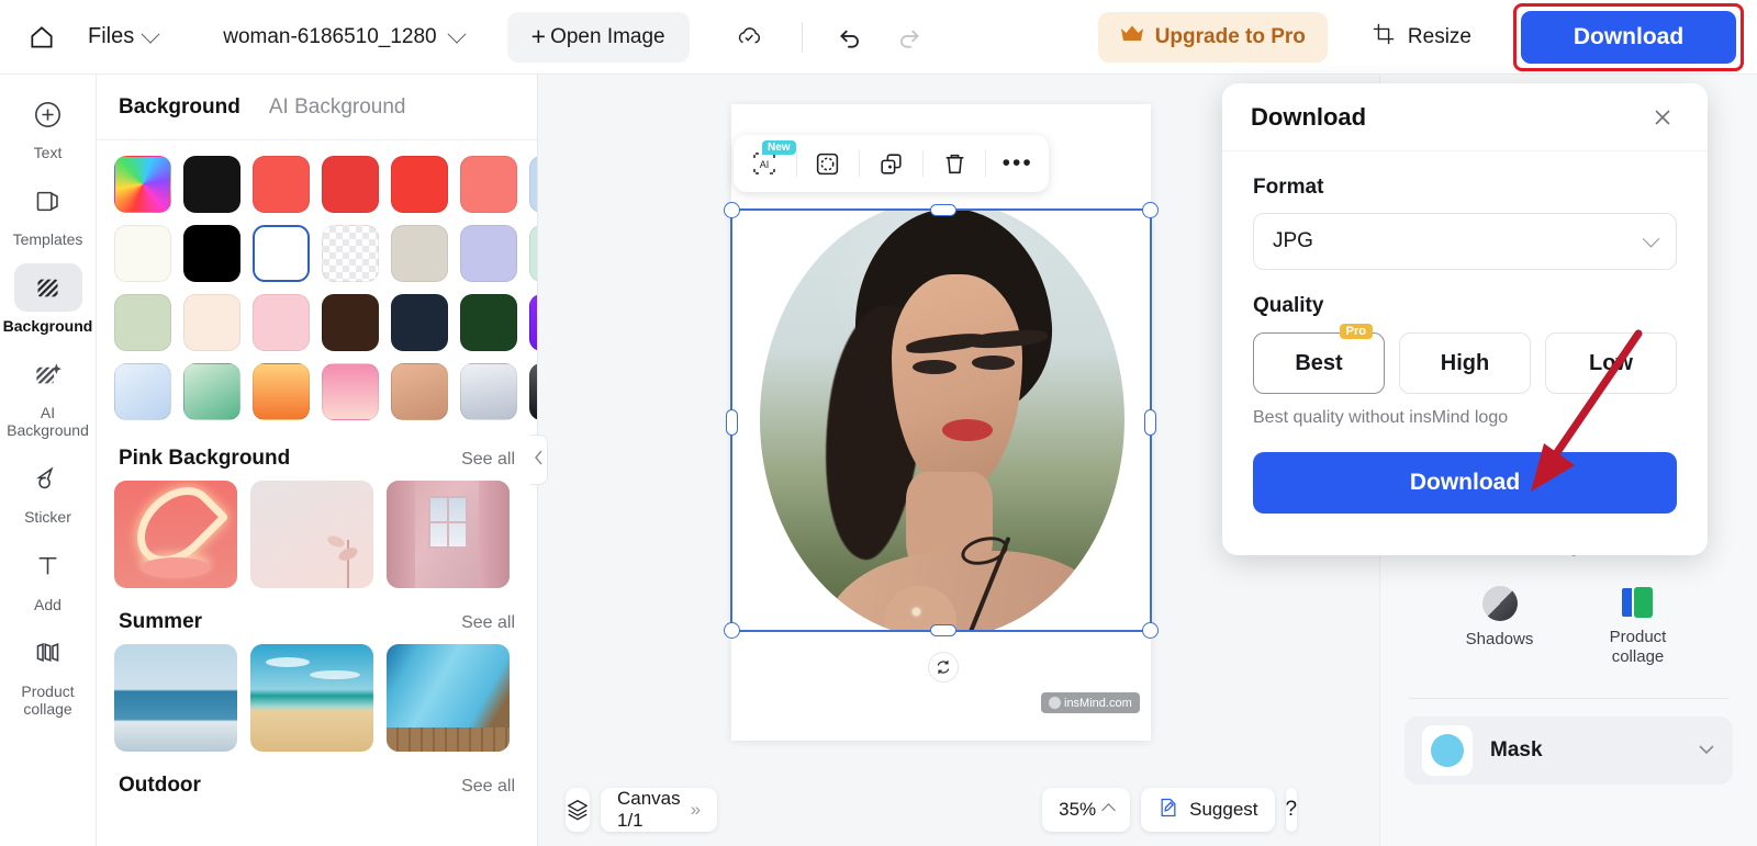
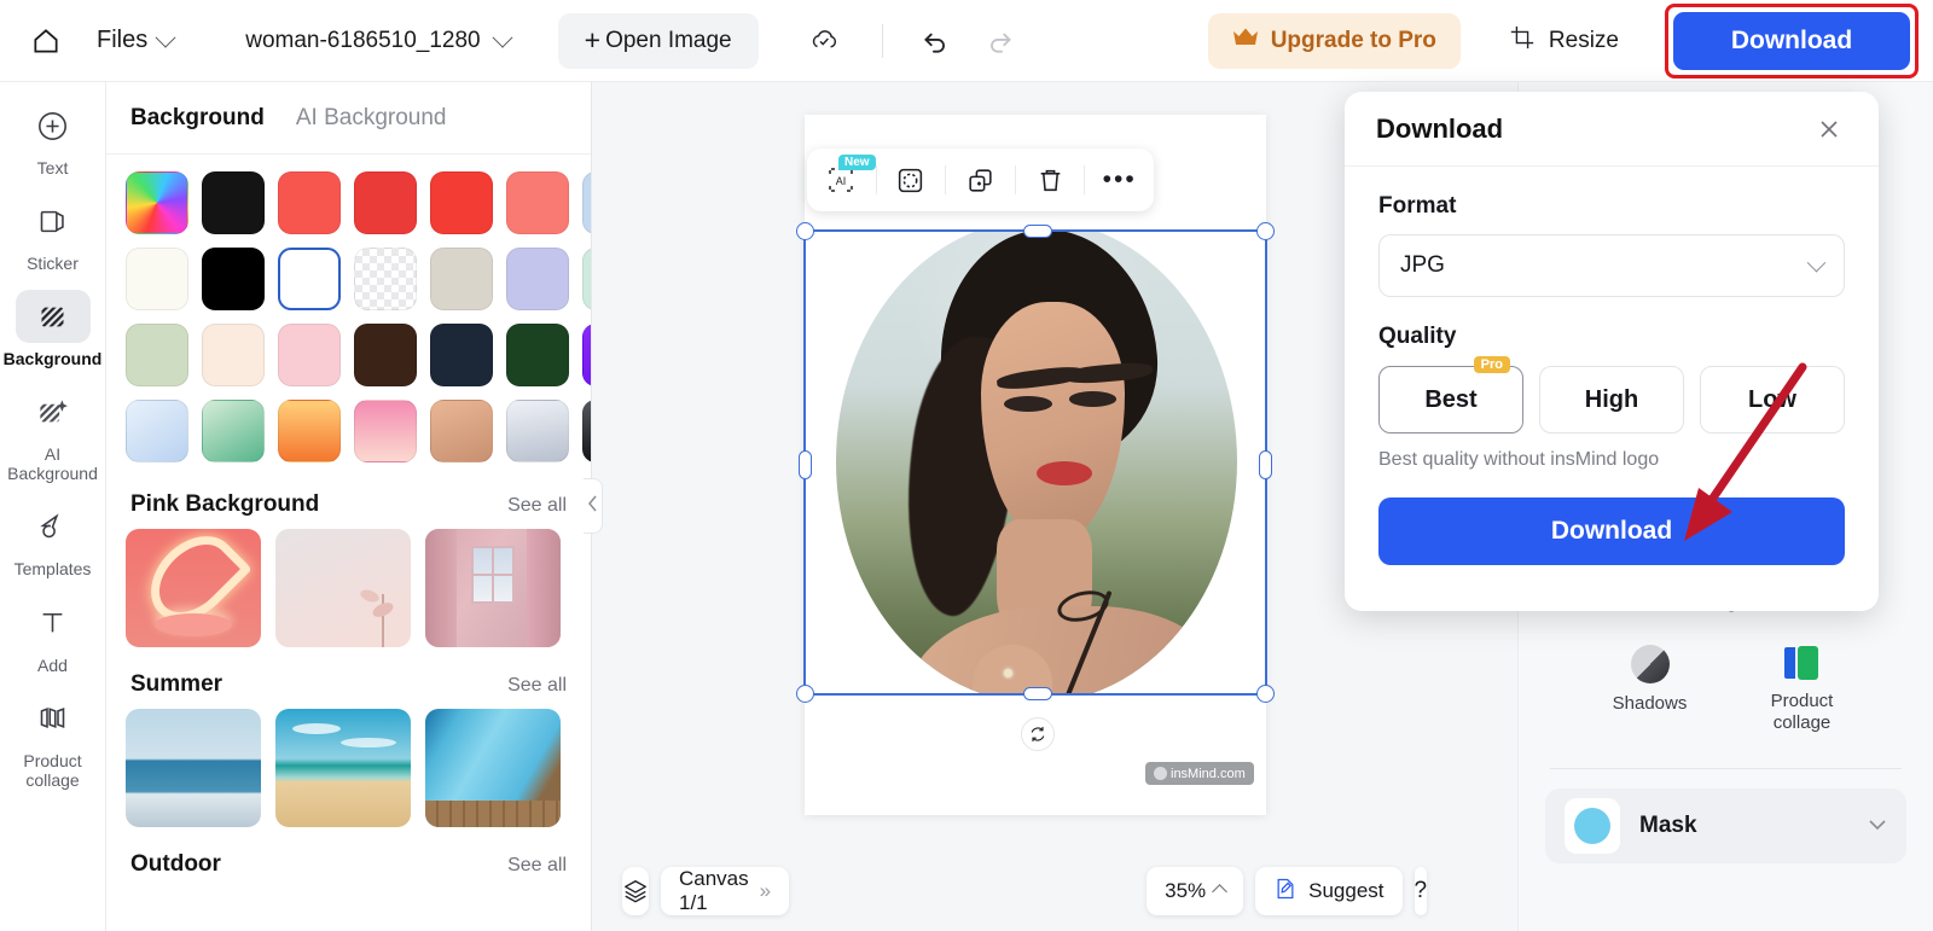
  Files
  woman-6186510_1280
  +
  Open Image
  Upgrade to Pro
  Resize
  Download
  Text
- Templates
+ Sticker
  Background
  AI Background
- Sticker
+ Templates
  Add
  Product collage
  Background
  AI Background
  Pink Background
  See all
  Summer
  See all
  Outdoor
  See all
  New
  AI
  •••
  insMind.com
  Shadows
  Product collage
  Mask
  Canvas 1/1
  »
  35%
  Suggest
  ?
  Download
  Format
  JPG
  Quality
  Pro
  Best
  High
  Low
  Best quality without insMind logo
  Download
